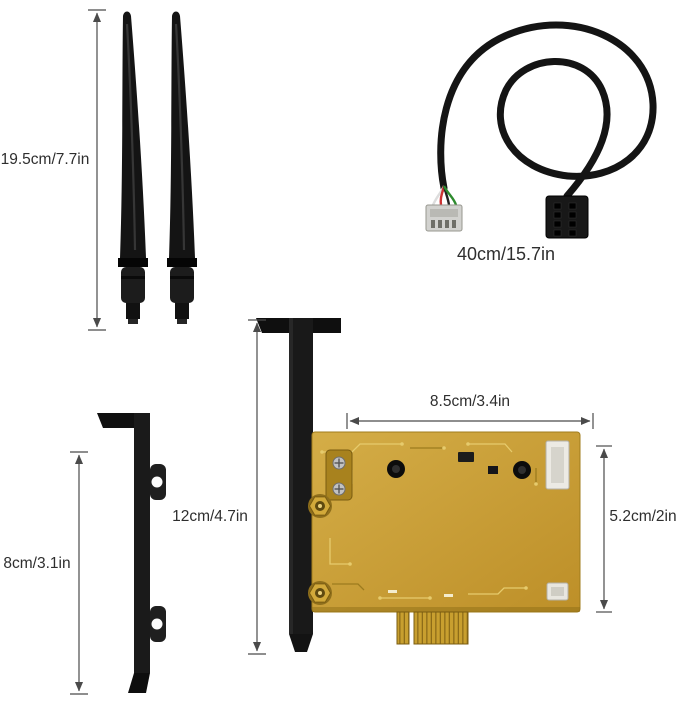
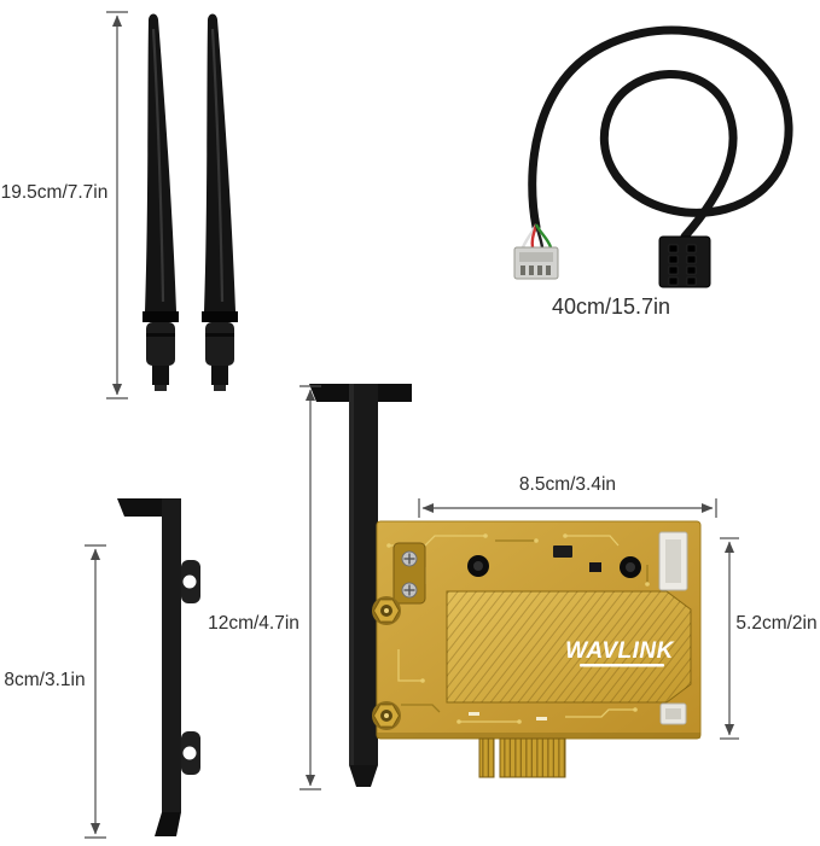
  19.5cm/7.7in
  40cm/15.7in
  8cm/3.1in
+ WAVLINK
  8.5cm/3.4in
  12cm/4.7in
  5.2cm/2in
